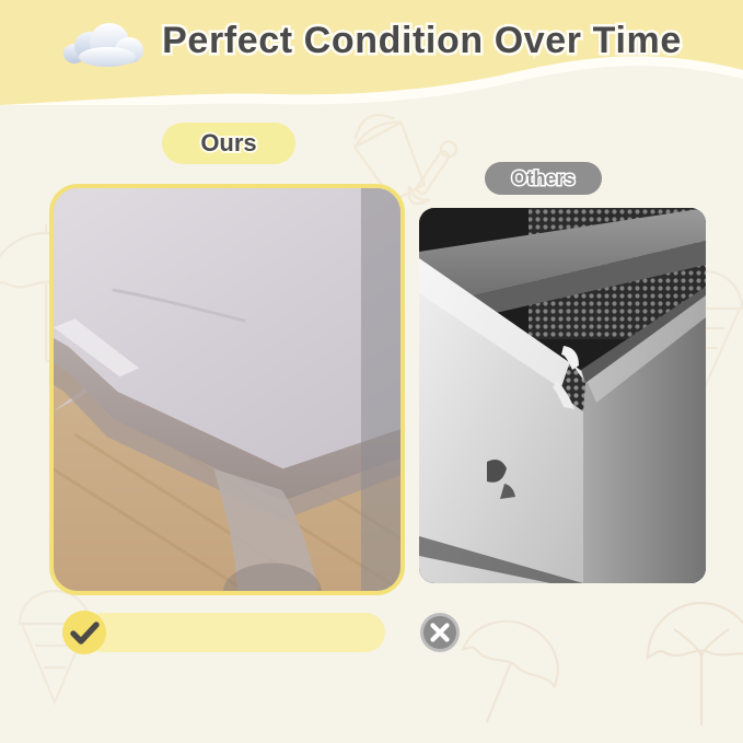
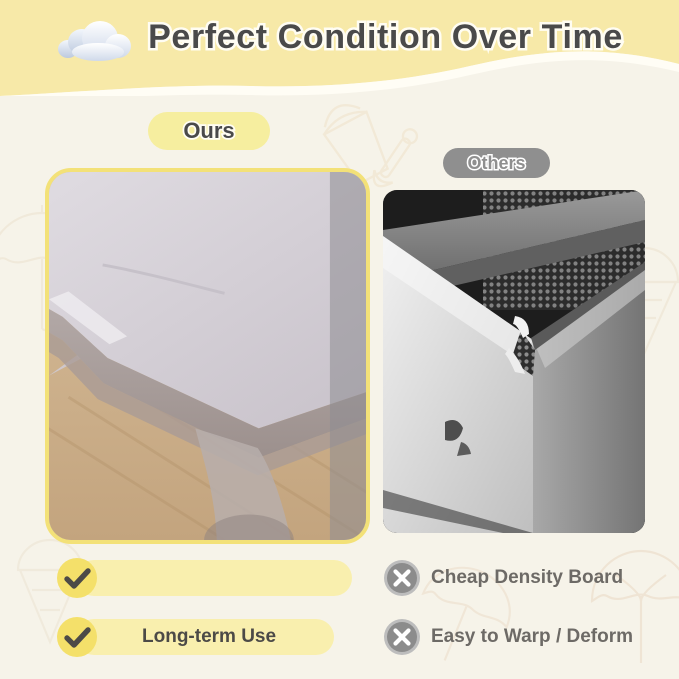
  Perfect Condition Over Time
  Ours
  Others
+ Long-term Use
+ Cheap Density Board
+ Easy to Warp / Deform
